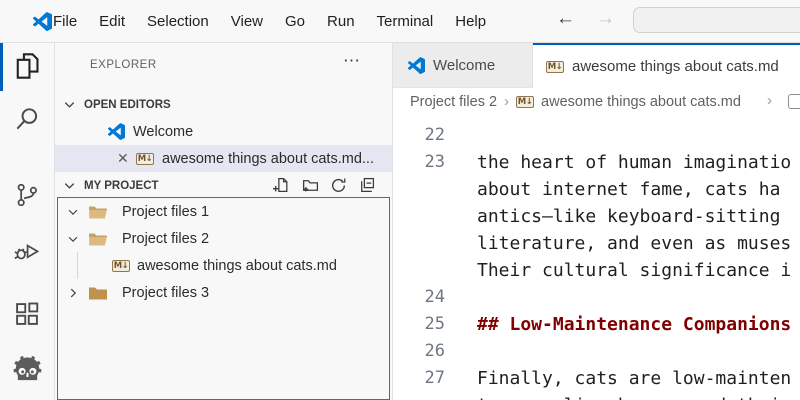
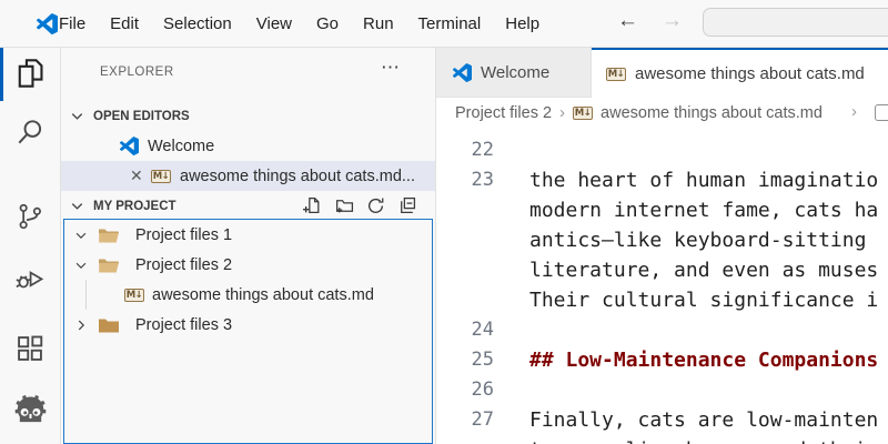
  File
  Edit
  Selection
  View
  Go
  Run
  Terminal
  Help
  ←
  →
  EXPLORER
  ⋯
  OPEN EDITORS
  Welcome
  ✕
  M↓
  awesome things about cats.md...
  MY PROJECT
  Project files 1
  Project files 2
  M↓
  awesome things about cats.md
  Project files 3
  Welcome
  M↓
  awesome things about cats.md
  Project files 2
  ›
  M↓
  awesome things about cats.md
  ›
  22
  23
  the heart of human imaginatio
- about internet fame, cats ha
+ modern internet fame, cats ha
  antics—like keyboard-sitting
  literature, and even as muses
  Their cultural significance i
  24
  25
  ## Low-Maintenance Companions
  26
  27
  Finally, cats are low-mainten
